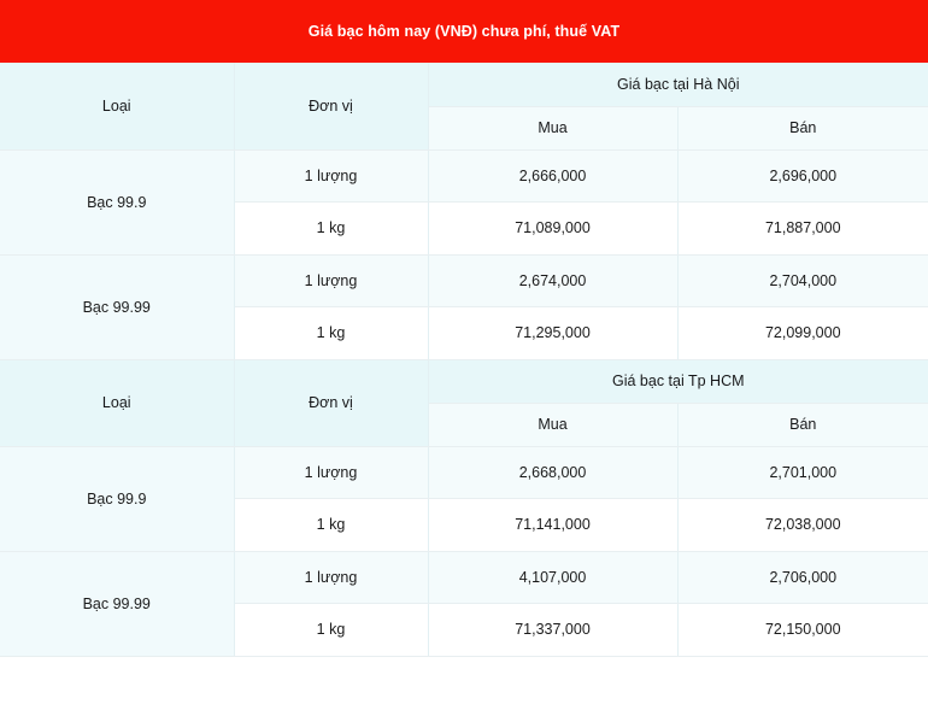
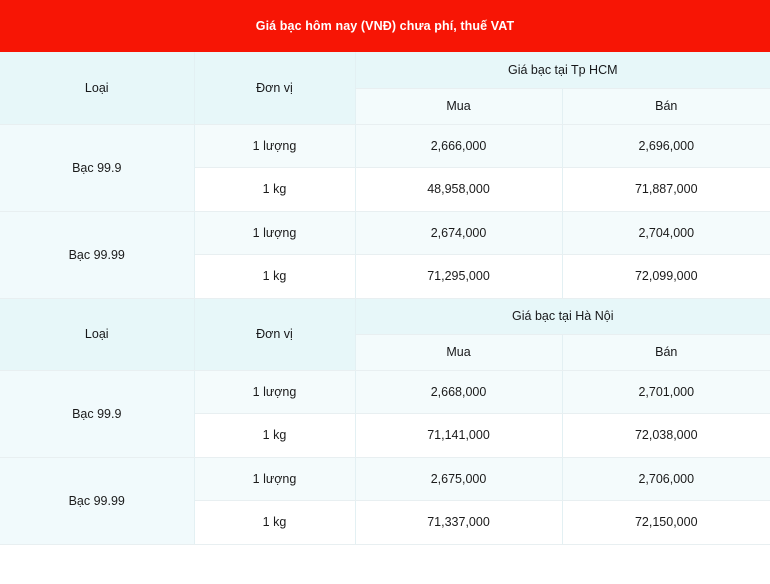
  Giá bạc hôm nay (VNĐ) chưa phí, thuế VAT
- Loại	Đơn vị	Giá bạc tại Hà Nội
+ Loại	Đơn vị	Giá bạc tại Tp HCM
  Mua	Bán
  Bạc 99.9	1 lượng	2,666,000	2,696,000
- 1 kg	71,089,000	71,887,000
+ 1 kg	48,958,000	71,887,000
  Bạc 99.99	1 lượng	2,674,000	2,704,000
  1 kg	71,295,000	72,099,000
- Loại	Đơn vị	Giá bạc tại Tp HCM
+ Loại	Đơn vị	Giá bạc tại Hà Nội
  Mua	Bán
  Bạc 99.9	1 lượng	2,668,000	2,701,000
  1 kg	71,141,000	72,038,000
- Bạc 99.99	1 lượng	4,107,000	2,706,000
+ Bạc 99.99	1 lượng	2,675,000	2,706,000
  1 kg	71,337,000	72,150,000
